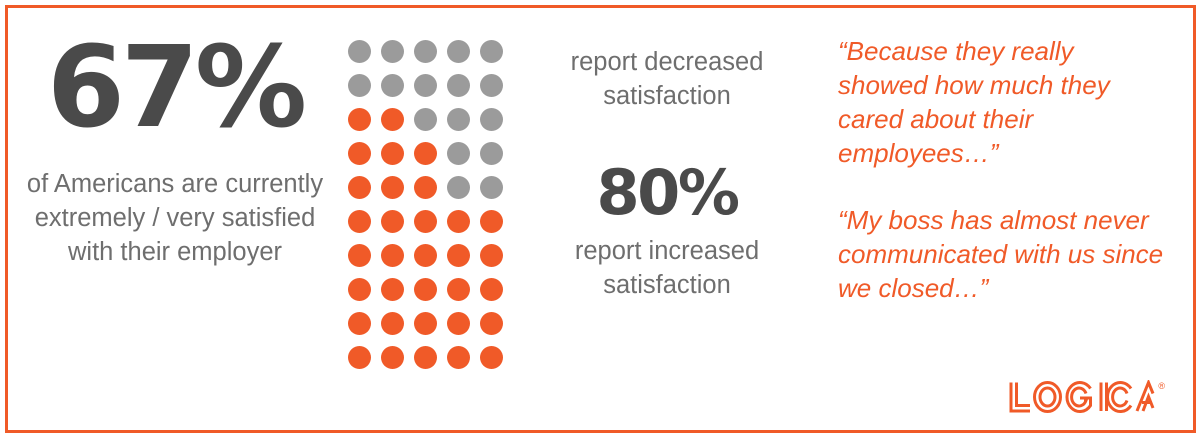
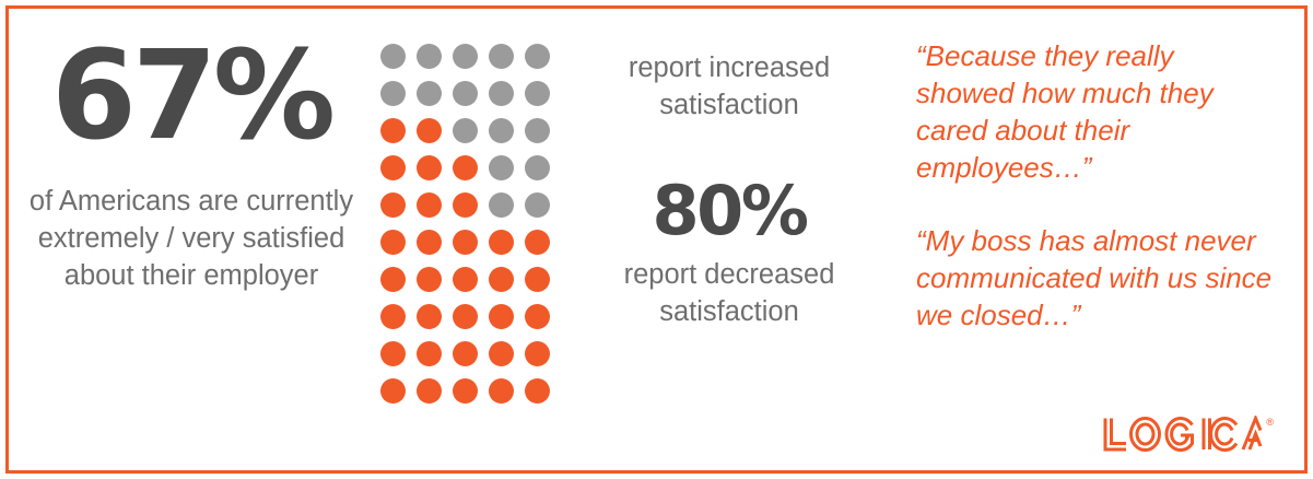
  67%
- of Americans are currently extremely / very satisfied with their employer
+ of Americans are currently extremely / very satisfied about their employer
- report decreased satisfaction
+ report increased satisfaction
  80%
- report increased satisfaction
+ report decreased satisfaction
  “Because they really showed how much they cared about their employees…”
  “My boss has almost never communicated with us since we closed…”
  ®
